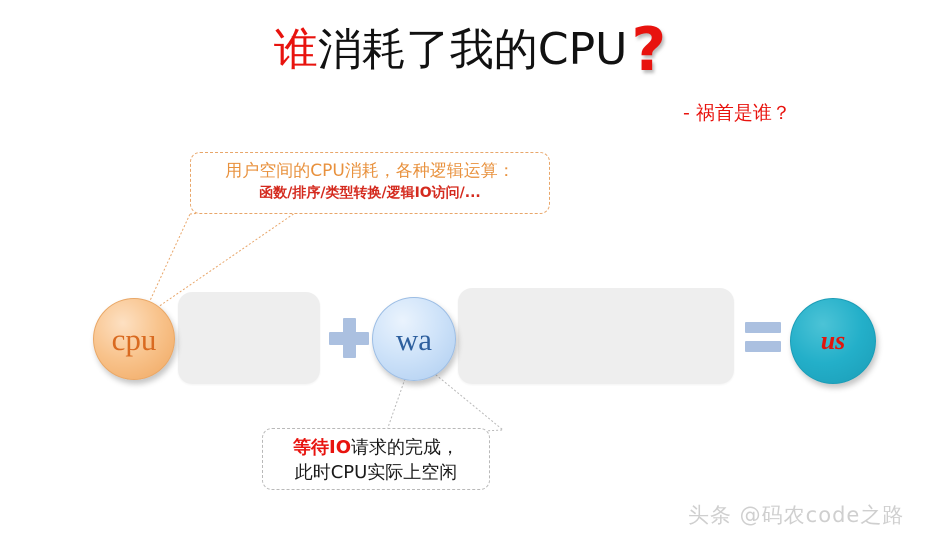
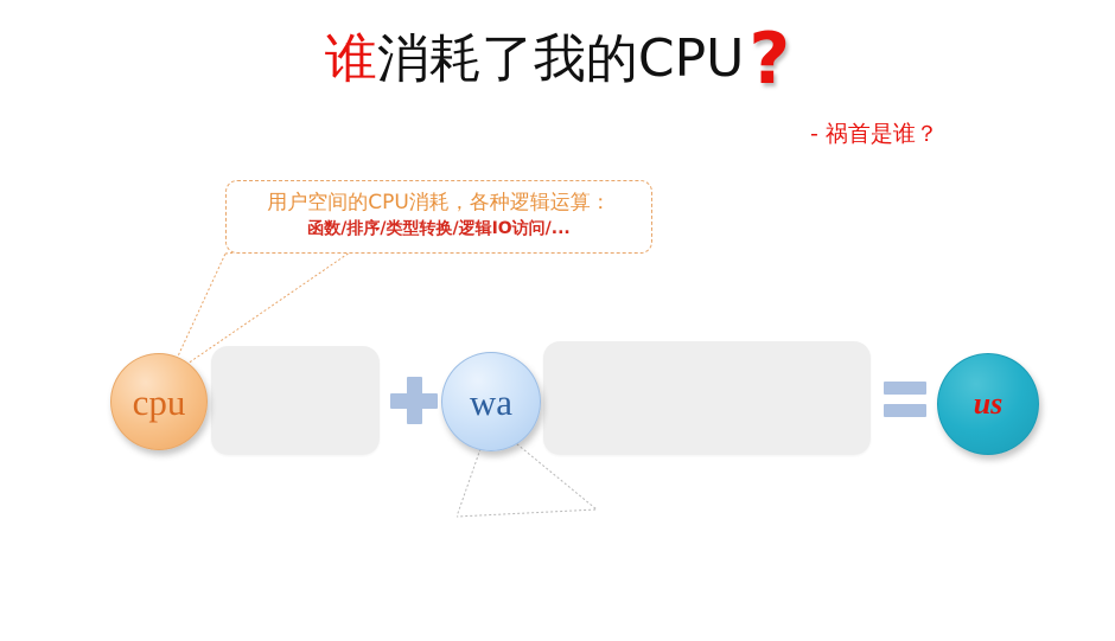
  谁消耗了我的CPU?
  - 祸首是谁？
  用户空间的CPU消耗，各种逻辑运算：
  函数/排序/类型转换/逻辑IO访问/...
  cpu
  wa
  us
- 等待IO请求的完成，
- 此时CPU实际上空闲
- 头条 @码农code之路
